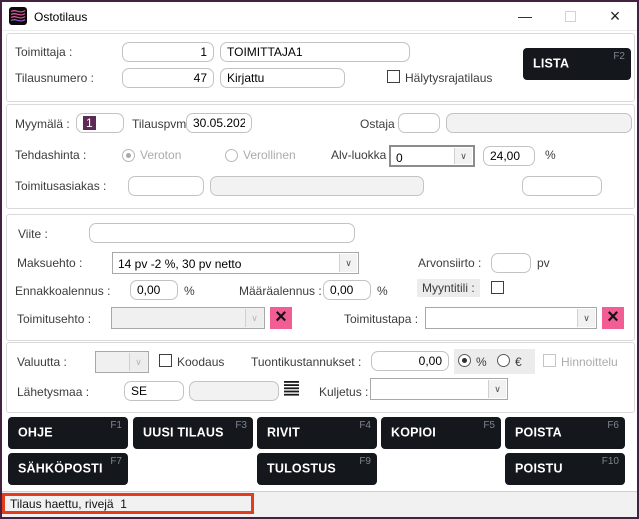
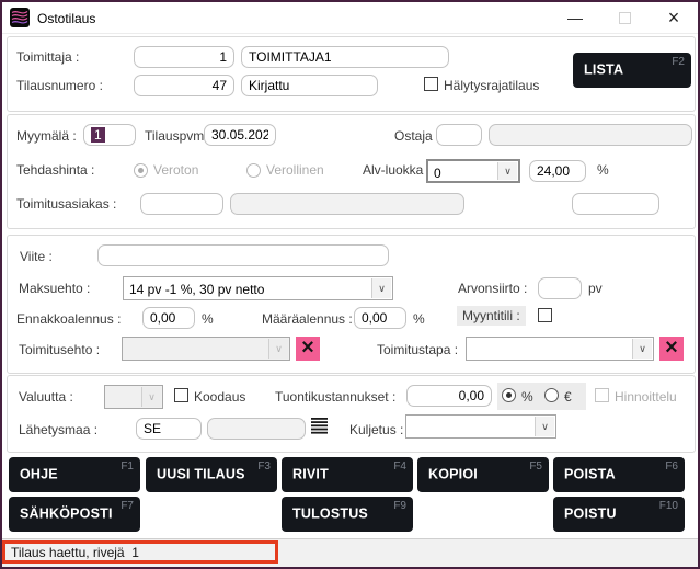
  Ostotilaus
  —
  ×
  Toimittaja :
  1
  TOIMITTAJA1
  Tilausnumero :
  47
  Kirjattu
  Hälytysrajatilaus
  LISTA
  F2
  Myymälä :
  1
  Tilauspvm
  30.05.202
  Ostaja
  Tehdashinta :
  Veroton
  Verollinen
  Alv-luokka
  0
  ∨
  24,00
  %
  Toimitusasiakas :
  Viite :
  Maksuehto :
- 14 pv -2 %, 30 pv netto
+ 14 pv -1 %, 30 pv netto
  ∨
  Arvonsiirto :
  pv
  Ennakkoalennus :
  0,00
  %
  Määräalennus :
  0,00
  %
  Myyntitili :
  Toimitusehto :
  ∨
  ×
  Toimitustapa :
  ∨
  ×
  Valuutta :
  ∨
  Koodaus
  Tuontikustannukset :
  0,00
  %
  €
  Hinnoittelu
  Lähetysmaa :
  SE
  Kuljetus :
  ∨
  OHJE
  F1
  UUSI TILAUS
  F3
  RIVIT
  F4
  KOPIOI
  F5
  POISTA
  F6
  SÄHKÖPOSTI
  F7
  TULOSTUS
  F9
  POISTU
  F10
  Tilaus haettu, rivejä 1
